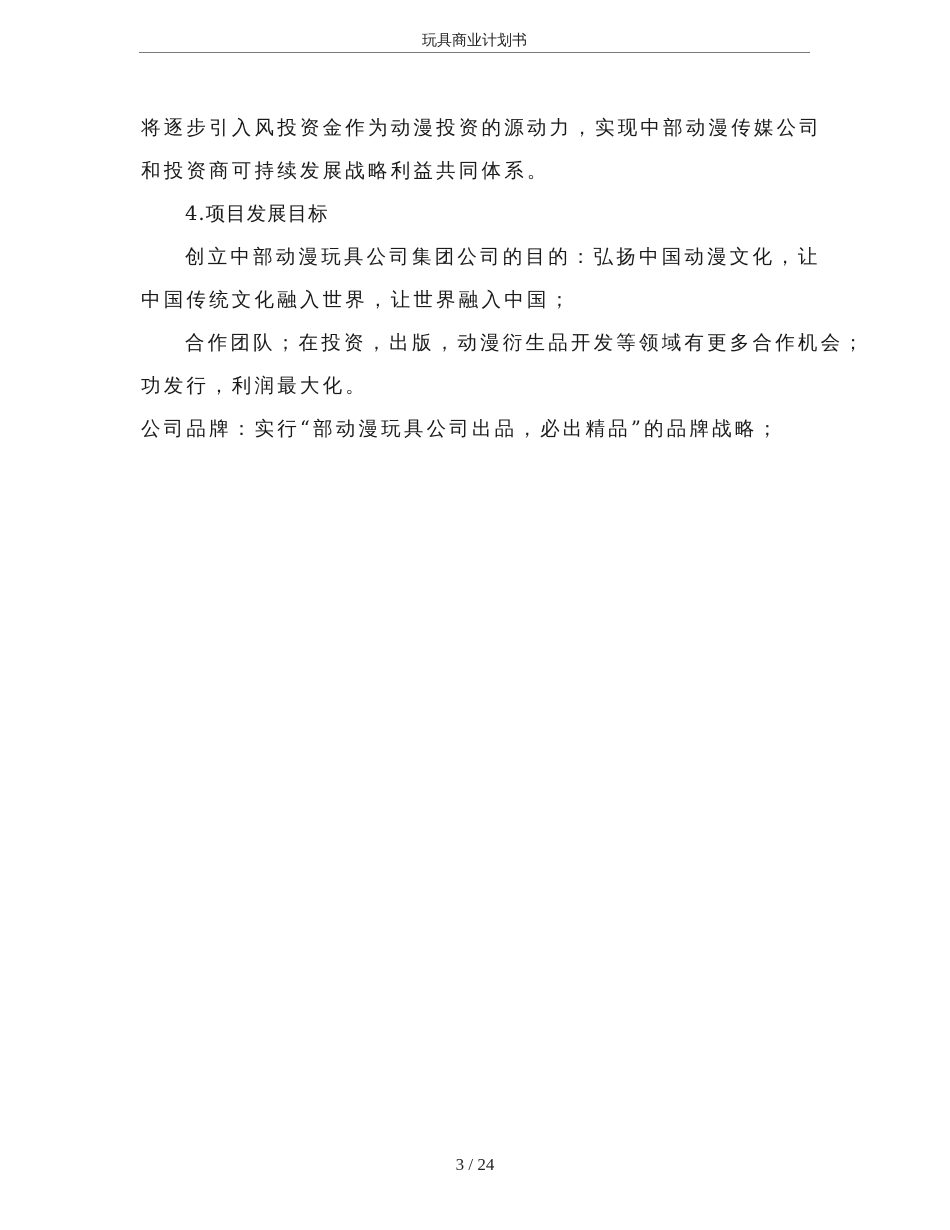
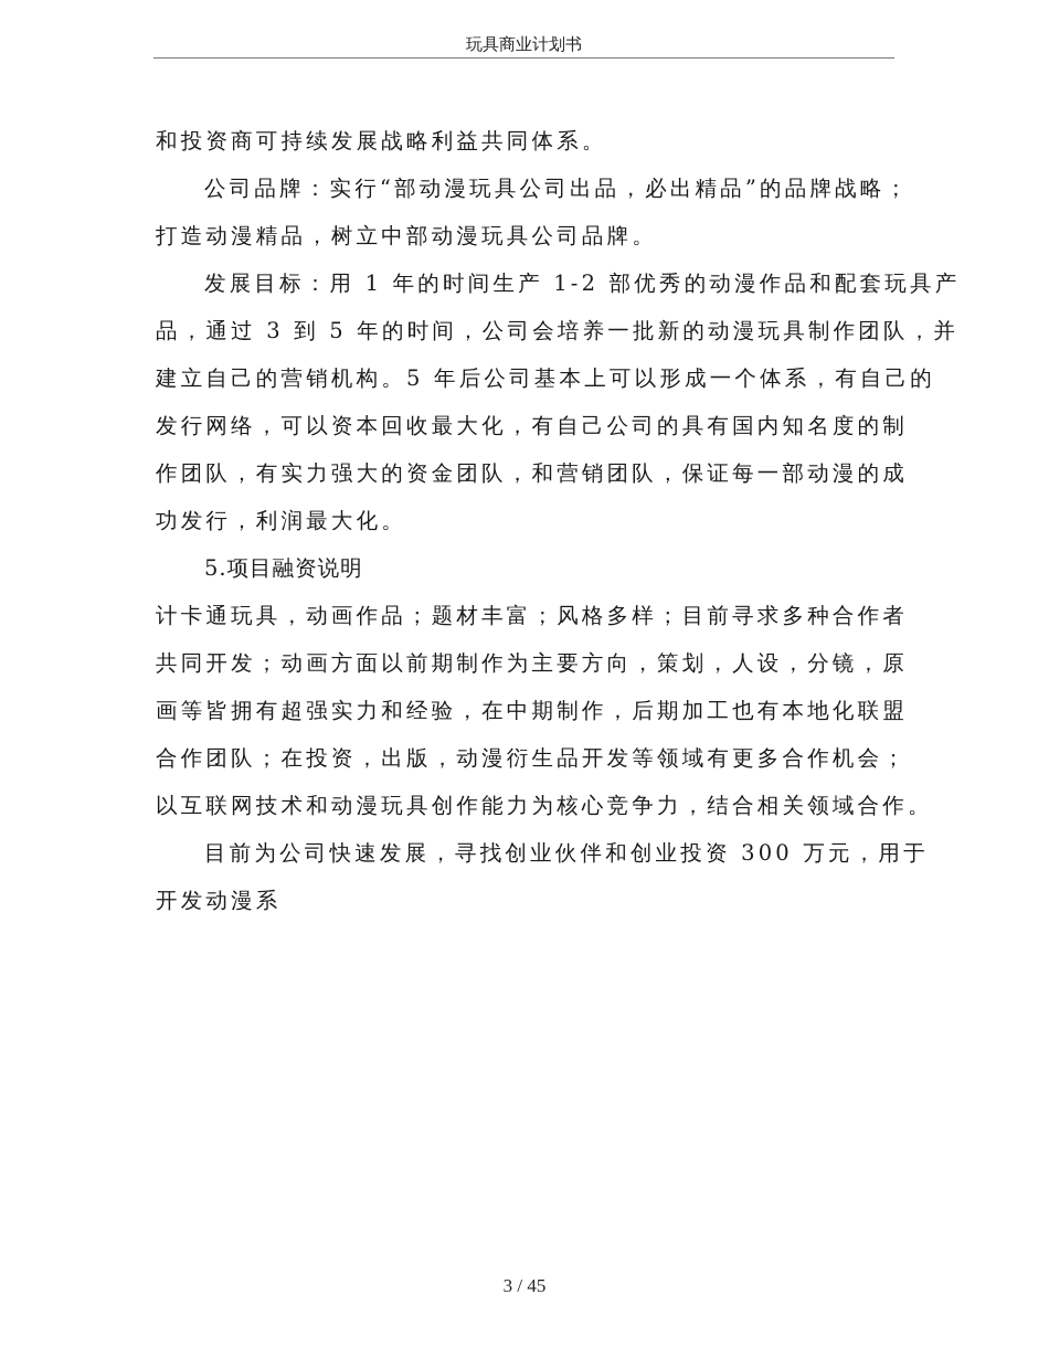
  玩具商业计划书
- 将逐步引入风投资金作为动漫投资的源动力，实现中部动漫传媒公司
  和投资商可持续发展战略利益共同体系。
- 4.项目发展目标
- 创立中部动漫玩具公司集团公司的目的：弘扬中国动漫文化，让
- 中国传统文化融入世界，让世界融入中国；
- 合作团队；在投资，出版，动漫衍生品开发等领域有更多合作机会；
+ 公司品牌：实行“部动漫玩具公司出品，必出精品”的品牌战略；
+ 打造动漫精品，树立中部动漫玩具公司品牌。
+ 发展目标：用 1 年的时间生产 1-2 部优秀的动漫作品和配套玩具产
+ 品，通过 3 到 5 年的时间，公司会培养一批新的动漫玩具制作团队，并
+ 建立自己的营销机构。5 年后公司基本上可以形成一个体系，有自己的
+ 发行网络，可以资本回收最大化，有自己公司的具有国内知名度的制
+ 作团队，有实力强大的资金团队，和营销团队，保证每一部动漫的成
  功发行，利润最大化。
+ 5.项目融资说明
+ 计卡通玩具，动画作品；题材丰富；风格多样；目前寻求多种合作者
+ 共同开发；动画方面以前期制作为主要方向，策划，人设，分镜，原
+ 画等皆拥有超强实力和经验，在中期制作，后期加工也有本地化联盟
- 公司品牌：实行“部动漫玩具公司出品，必出精品”的品牌战略；
+ 合作团队；在投资，出版，动漫衍生品开发等领域有更多合作机会；
+ 以互联网技术和动漫玩具创作能力为核心竞争力，结合相关领域合作。
+ 目前为公司快速发展，寻找创业伙伴和创业投资 300 万元，用于
+ 开发动漫系
- 3 / 24
+ 3 / 45
